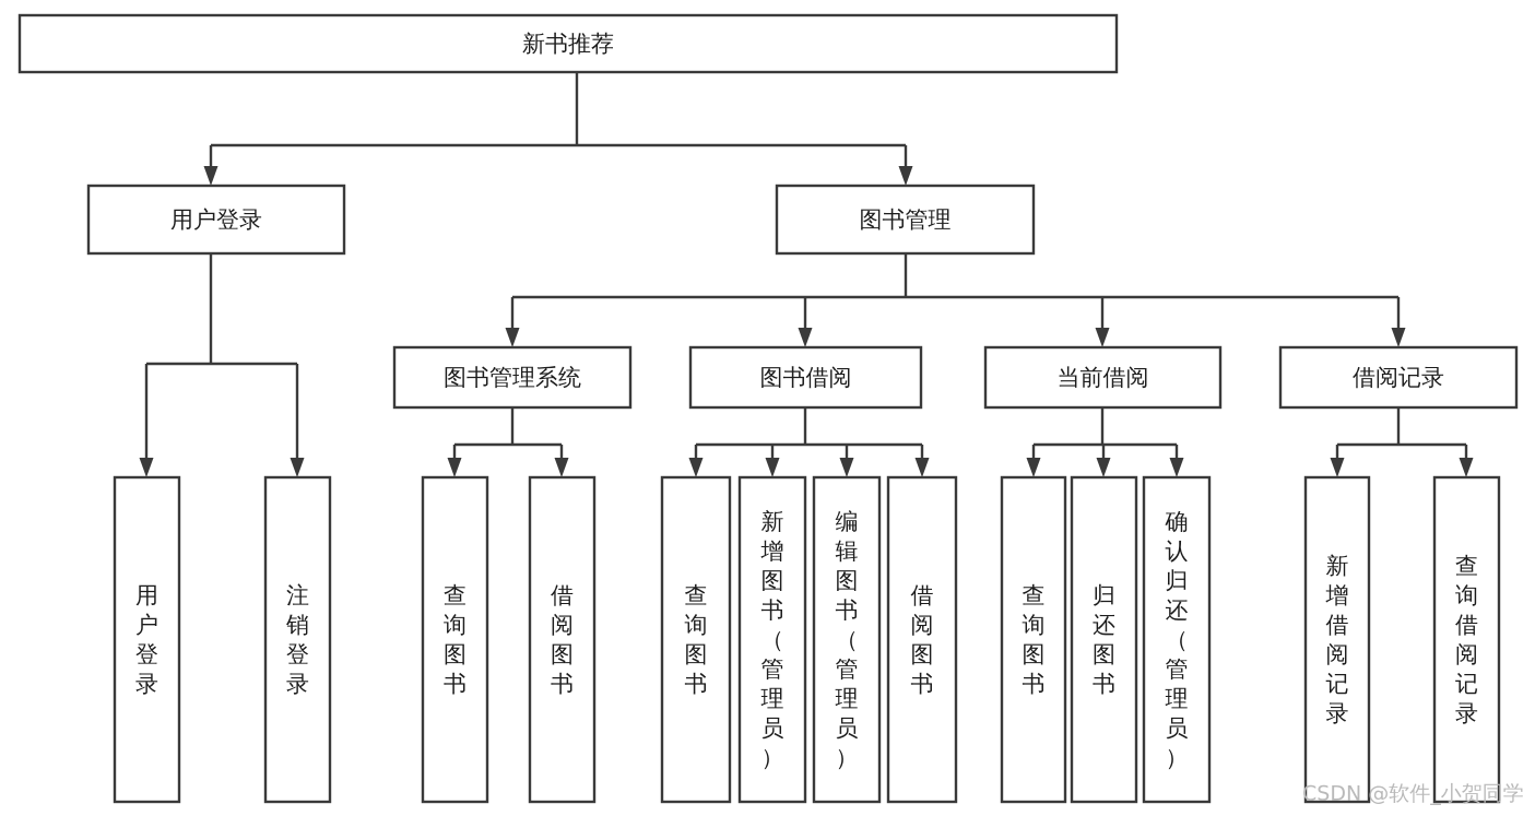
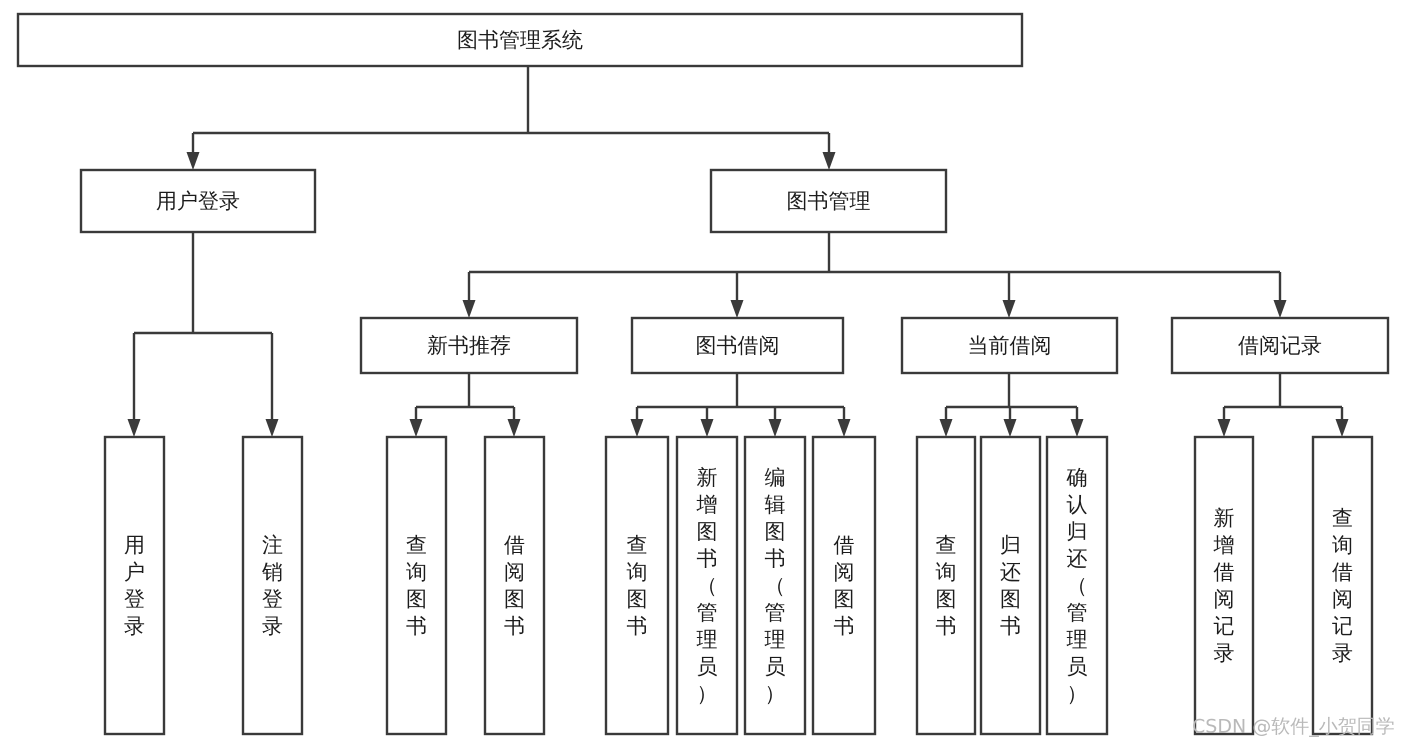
- 新书推荐
+ 图书管理系统
  用户登录
  图书管理
- 图书管理系统
+ 新书推荐
  图书借阅
  当前借阅
  借阅记录
  用户登录
  注销登录
  查询图书
  借阅图书
  查询图书
  新增图书（管理员）
  编辑图书（管理员）
  借阅图书
  查询图书
  归还图书
  确认归还（管理员）
  新增借阅记录
  查询借阅记录
  CSDN @软件_小贺同学
